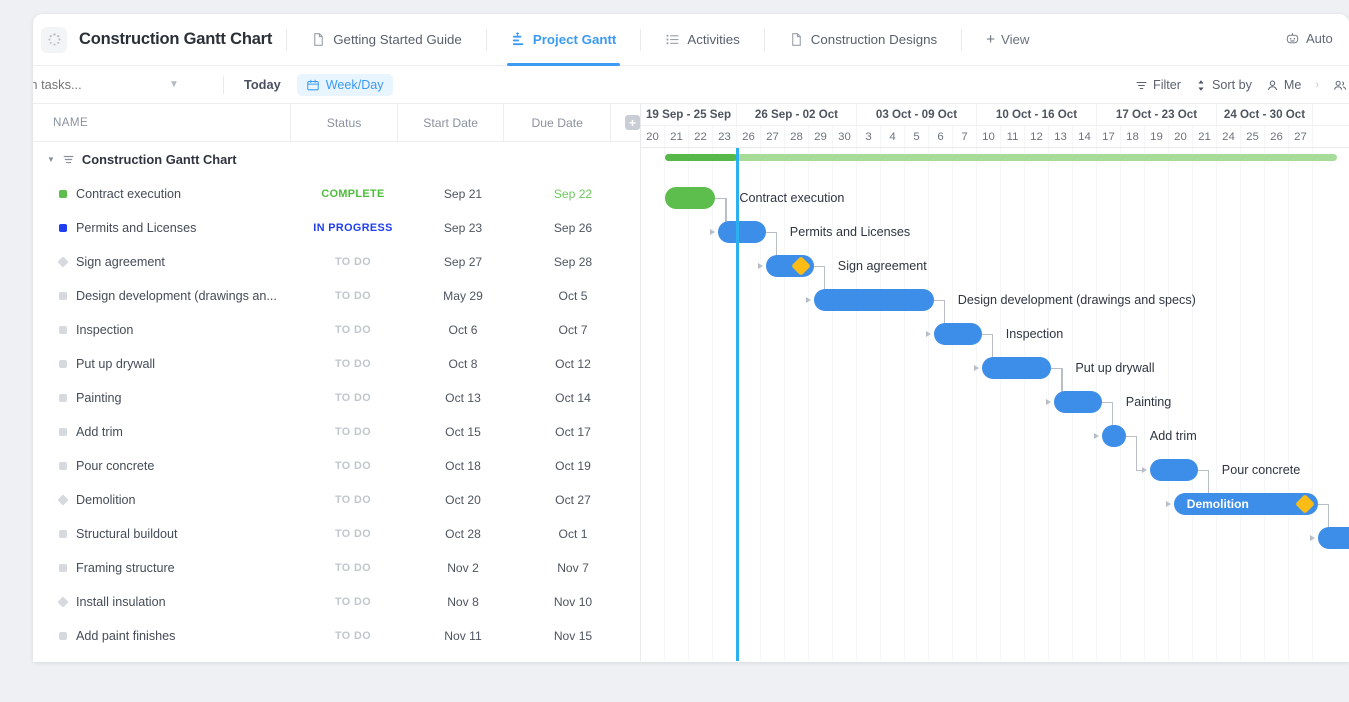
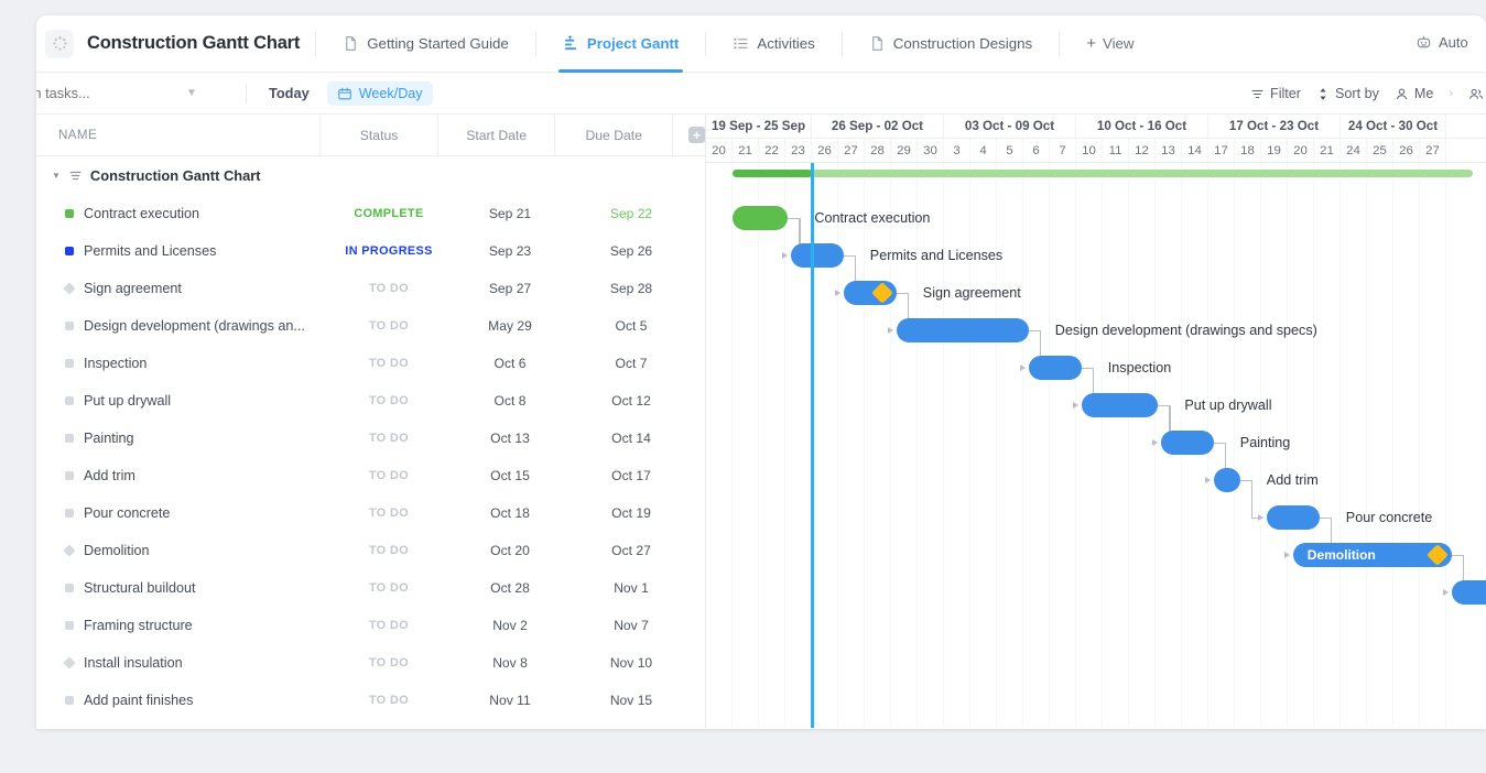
  Construction Gantt Chart
  Getting Started Guide
  Project Gantt
  Activities
  Construction Designs
  +
  View
  Auto
  ▼
  Today
  Week/Day
  Filter
  Sort by
  Me
  ›
  NAME
  Status
  Start Date
  Due Date
  +
  ▼
  Construction Gantt Chart
  Contract execution
  COMPLETE
  Sep 21
  Sep 22
  Permits and Licenses
  IN PROGRESS
  Sep 23
  Sep 26
  Sign agreement
  TO DO
  Sep 27
  Sep 28
  Design development (drawings an...
  TO DO
  May 29
  Oct 5
  Inspection
  TO DO
  Oct 6
  Oct 7
  Put up drywall
  TO DO
  Oct 8
  Oct 12
  Painting
  TO DO
  Oct 13
  Oct 14
  Add trim
  TO DO
  Oct 15
  Oct 17
  Pour concrete
  TO DO
  Oct 18
  Oct 19
  Demolition
  TO DO
  Oct 20
  Oct 27
  Structural buildout
  TO DO
  Oct 28
- Oct 1
+ Nov 1
  Framing structure
  TO DO
  Nov 2
  Nov 7
  Install insulation
  TO DO
  Nov 8
  Nov 10
  Add paint finishes
  TO DO
  Nov 11
  Nov 15
  19 Sep - 25 Sep
  26 Sep - 02 Oct
  03 Oct - 09 Oct
  10 Oct - 16 Oct
  17 Oct - 23 Oct
  24 Oct - 30 Oct
  20
  21
  22
  23
  26
  27
  28
  29
  30
  3
  4
  5
  6
  7
  10
  11
  12
  13
  14
  17
  18
  19
  20
  21
  24
  25
  26
  27
  Contract execution
  Permits and Licenses
  Sign agreement
  Design development (drawings and specs)
  Inspection
  Put up drywall
  Painting
  Add trim
  Pour concrete
  Demolition
